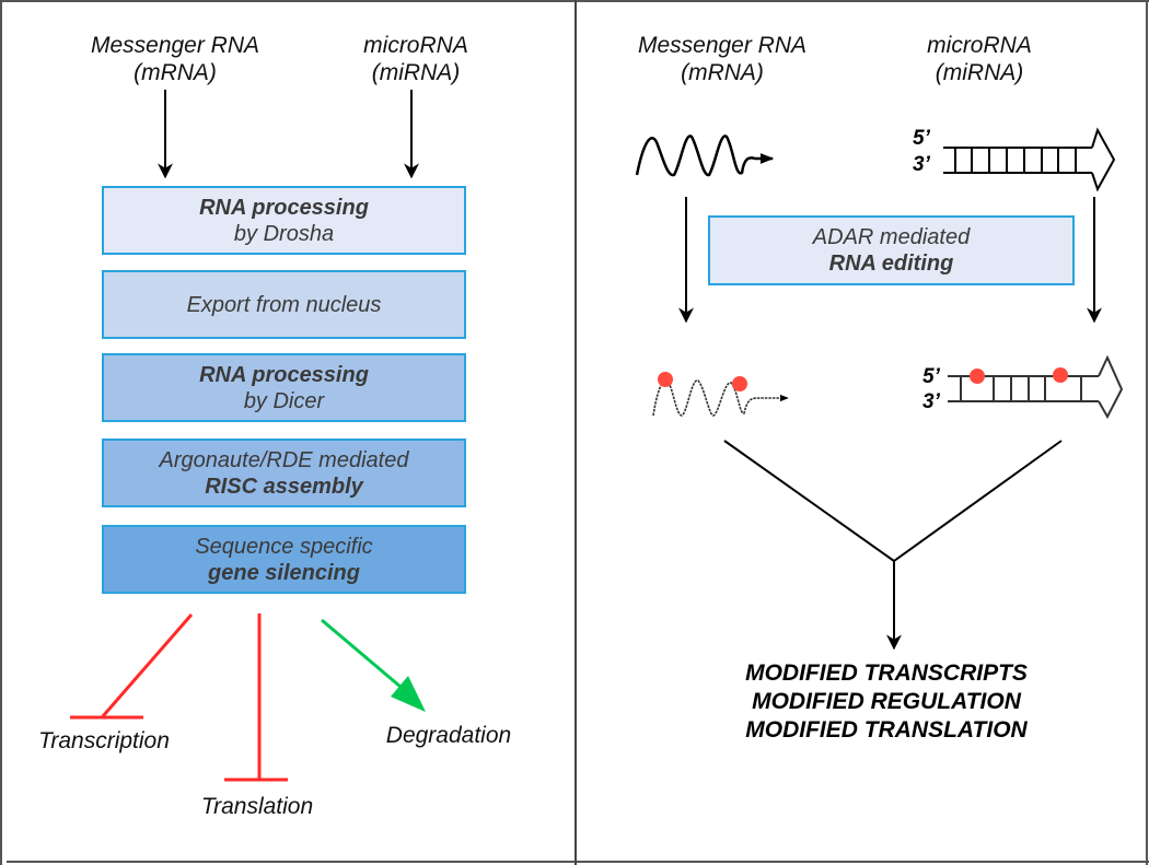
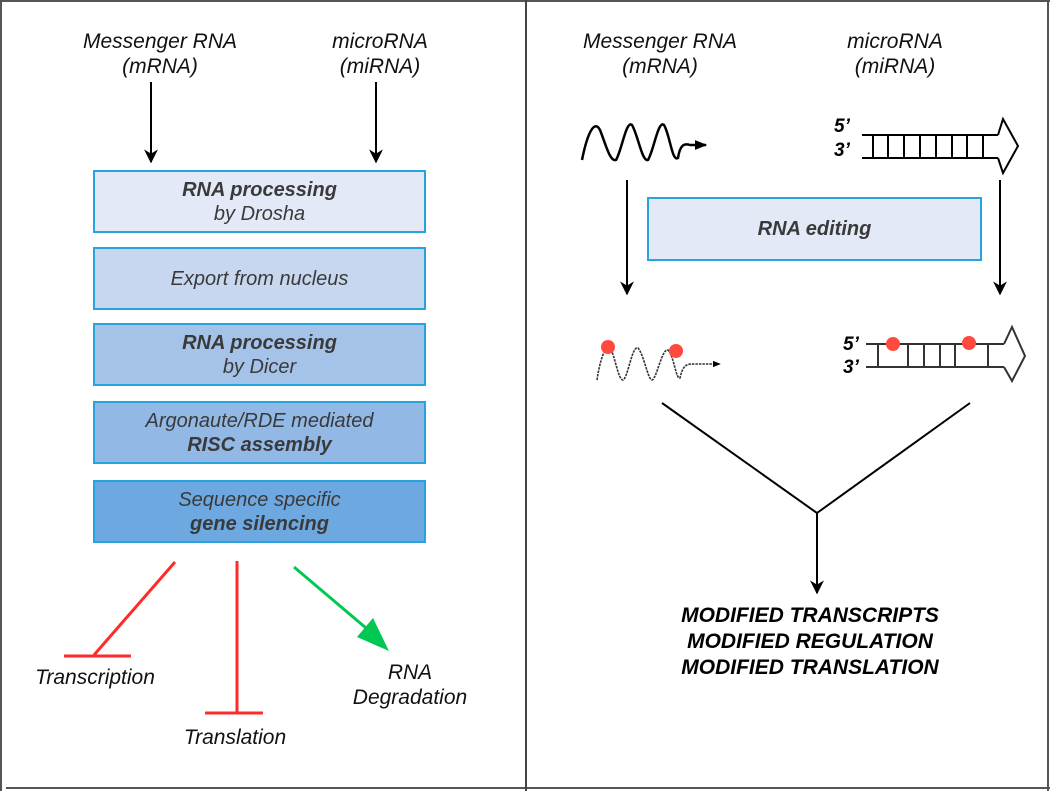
  Messenger RNA
  (mRNA)
  microRNA
  (miRNA)
  RNA processing
  by Drosha
  Export from nucleus
  RNA processing
  by Dicer
  Argonaute/RDE mediated
  RISC assembly
  Sequence specific
  gene silencing
  Transcription
  Translation
+ RNA
  Degradation
  Messenger RNA
  (mRNA)
  microRNA
  (miRNA)
  5’
  3’
  5’
  3’
- ADAR mediated
  RNA editing
  MODIFIED TRANSCRIPTS
  MODIFIED REGULATION
  MODIFIED TRANSLATION
